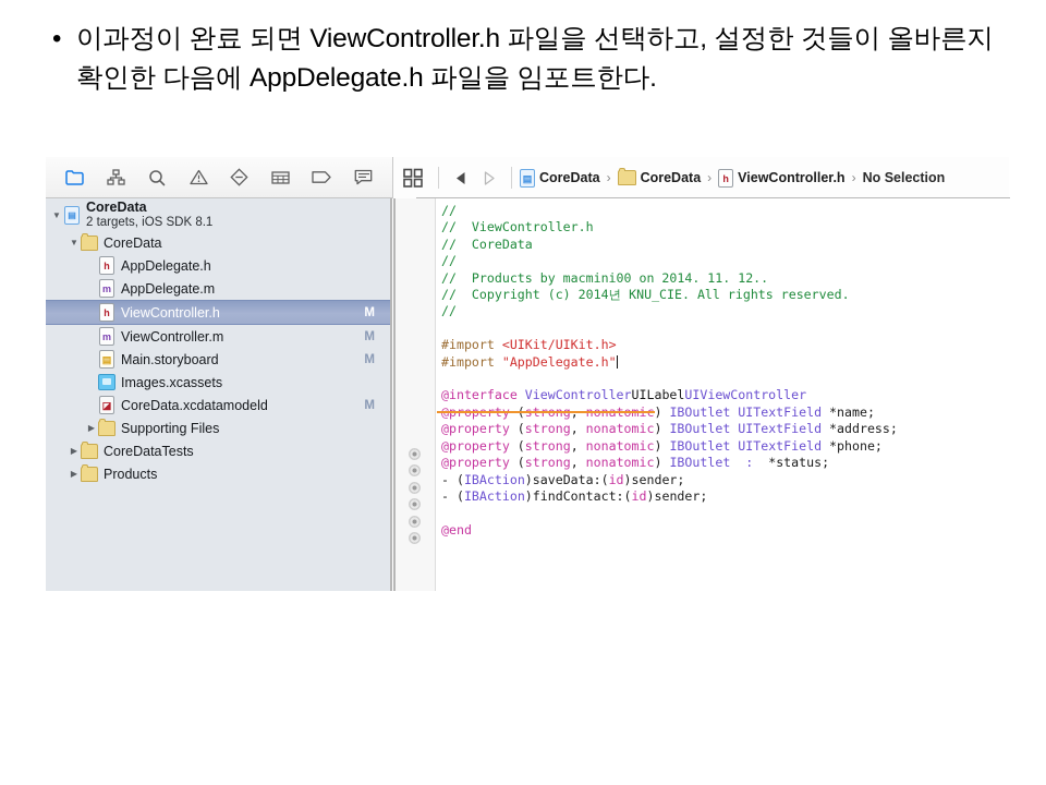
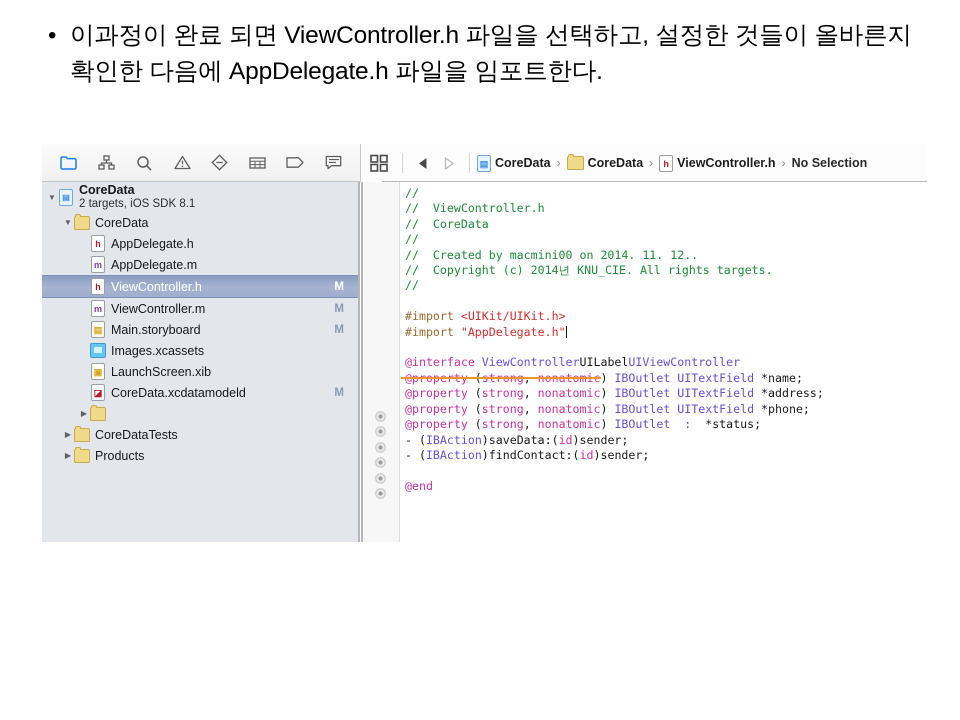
  •
  이과정이 완료 되면 ViewController.h 파일을 선택하고, 설정한 것들이 올바른지 확인한 다음에 AppDelegate.h 파일을 임포트한다.
  ▤
  CoreData
  ›
  CoreData
  ›
  h
  ViewController.h
  ›
  No Selection
  ▼
  ▤
  CoreData
  2 targets, iOS SDK 8.1
  ▼
  CoreData
  h
  AppDelegate.h
  m
  AppDelegate.m
  h
  ViewController.h
  M
  m
  ViewController.m
  M
  ▤
  Main.storyboard
  M
  Images.xcassets
+ ▣
+ LaunchScreen.xib
  ◪
  CoreData.xcdatamodeld
  M
  ▶
- Supporting Files
  ▶
  CoreDataTests
  ▶
  Products
  //
  // ViewController.h
  // CoreData
  //
- // Products by macmini00 on 2014. 11. 12..
+ // Created by macmini00 on 2014. 11. 12..
- // Copyright (c) 2014년 KNU_CIE. All rights reserved.
+ // Copyright (c) 2014년 KNU_CIE. All rights targets.
  //
  #import <UIKit/UIKit.h>
  #import "AppDelegate.h"
  @interface ViewControllerUILabelUIViewController
  @property (strong, nonatomic) IBOutlet UITextField *address;
  @property (strong, nonatomic) IBOutlet UITextField *phone;
  @property (strong, nonatomic) IBOutlet : *status;
  - (IBAction)saveData:(id)sender;
  - (IBAction)findContact:(id)sender;
  @end
